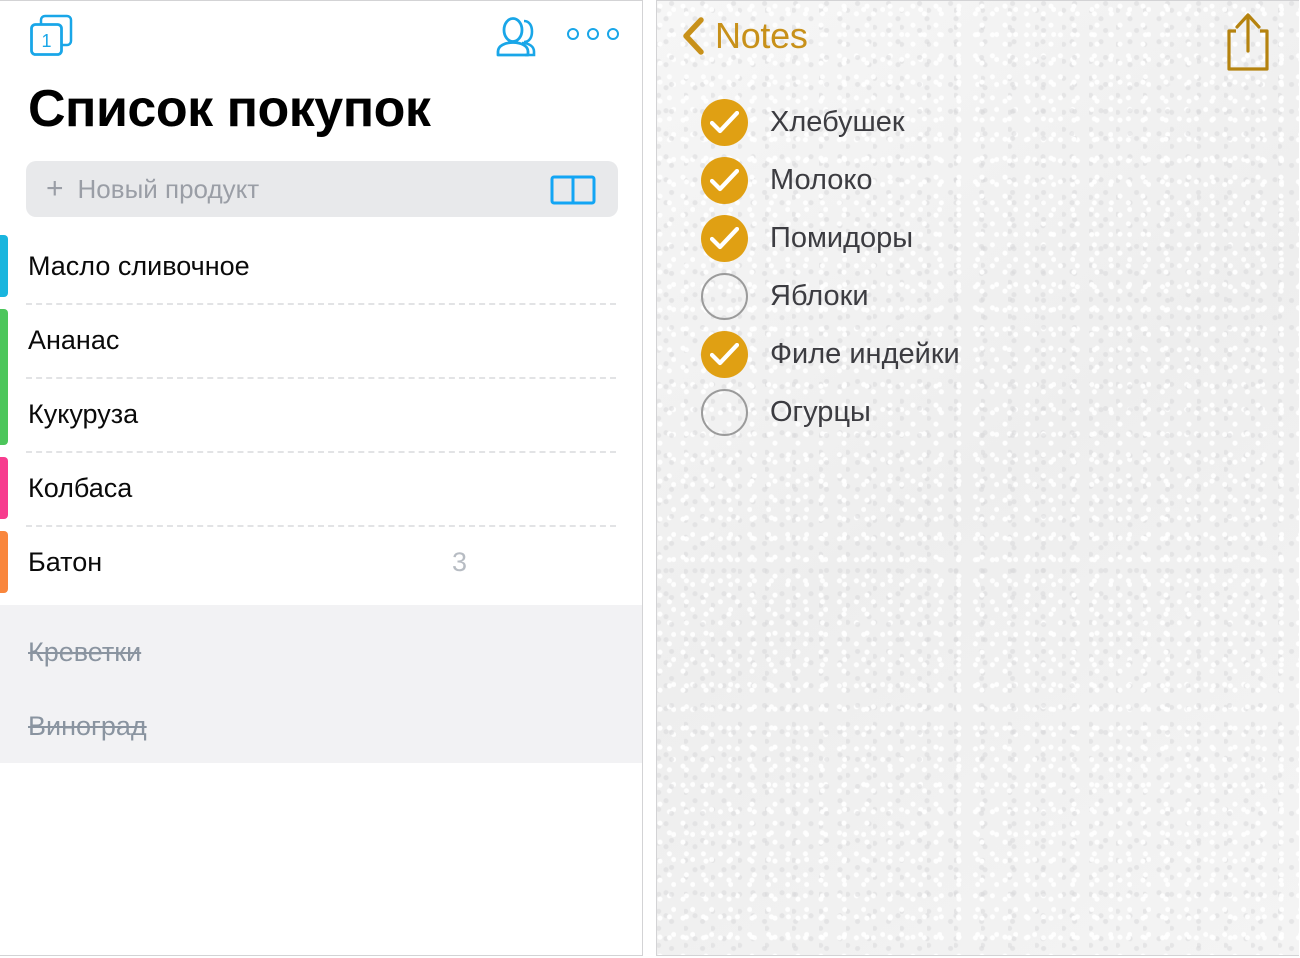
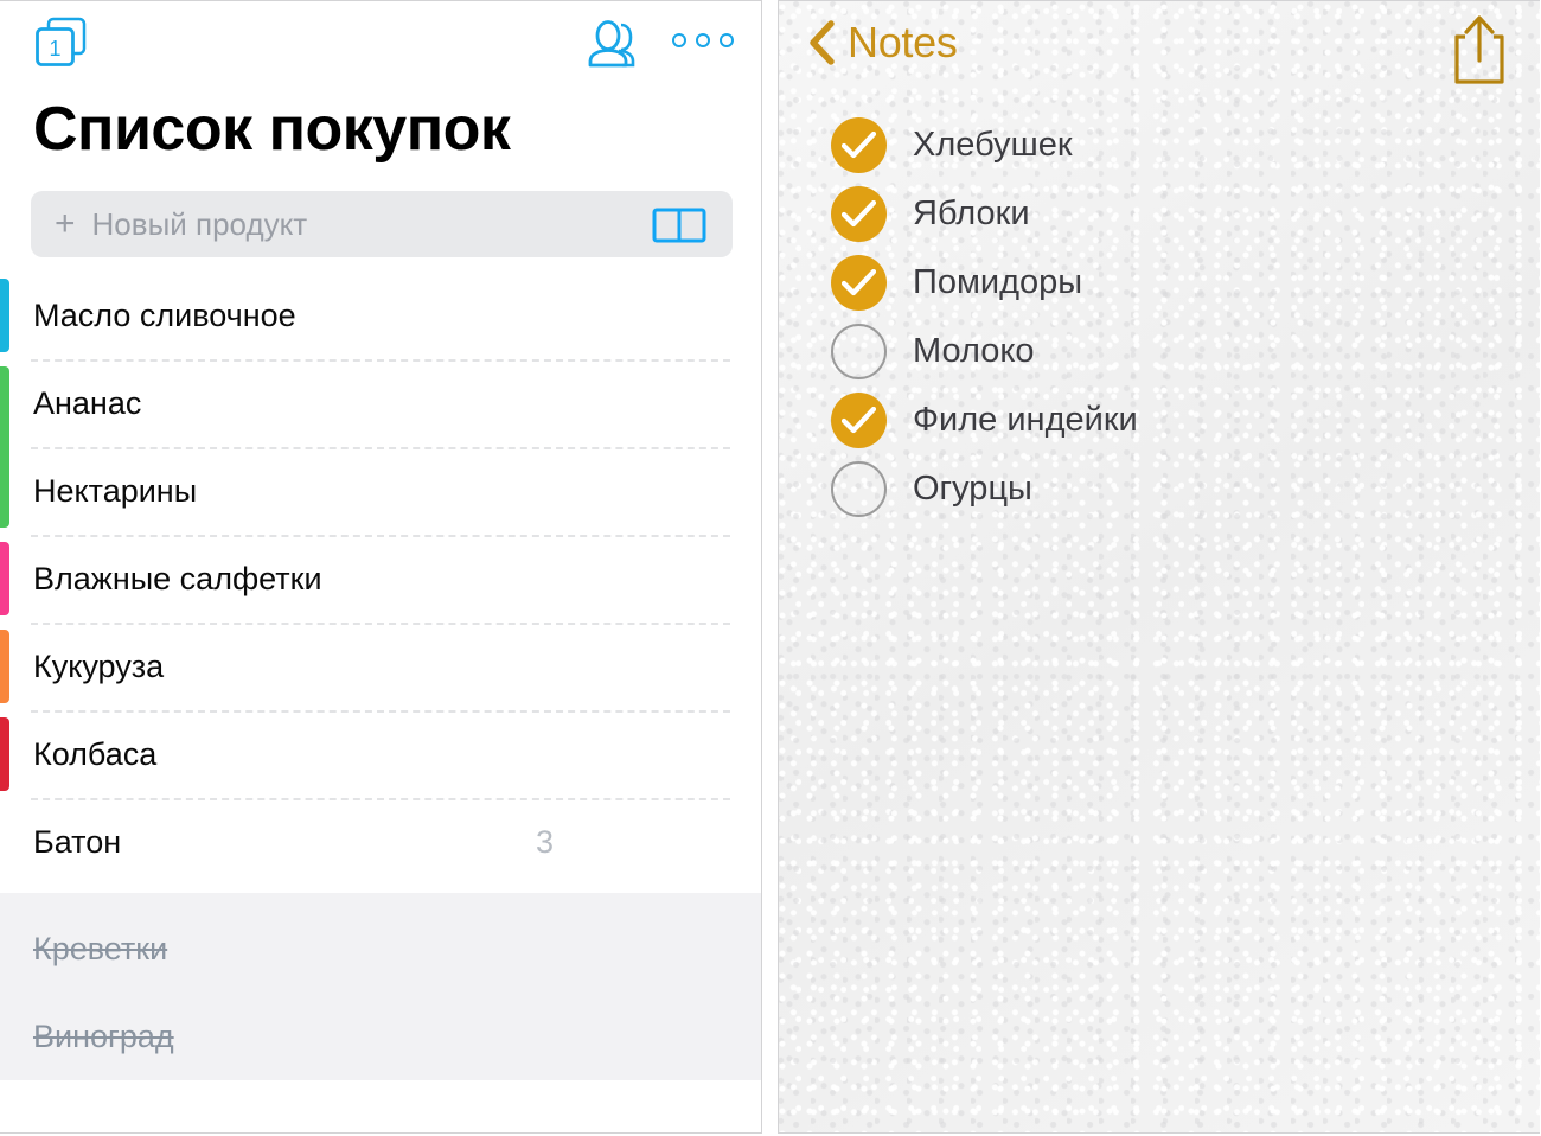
  1
  Список покупок
  +
  Новый продукт
  Масло сливочное
  Ананас
+ Нектарины
+ Влажные салфетки
  Кукуруза
  Колбаса
  Батон
  3
  Креветки
  Виноград
  Notes
  Хлебушек
- Молоко
+ Яблоки
  Помидоры
- Яблоки
+ Молоко
  Филе индейки
  Огурцы
